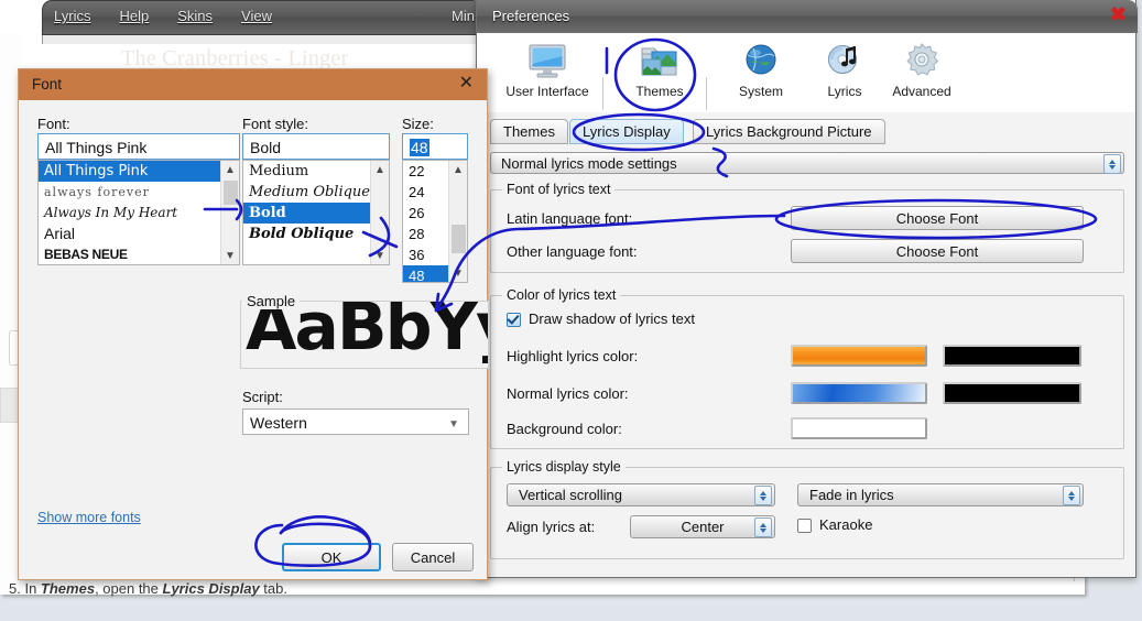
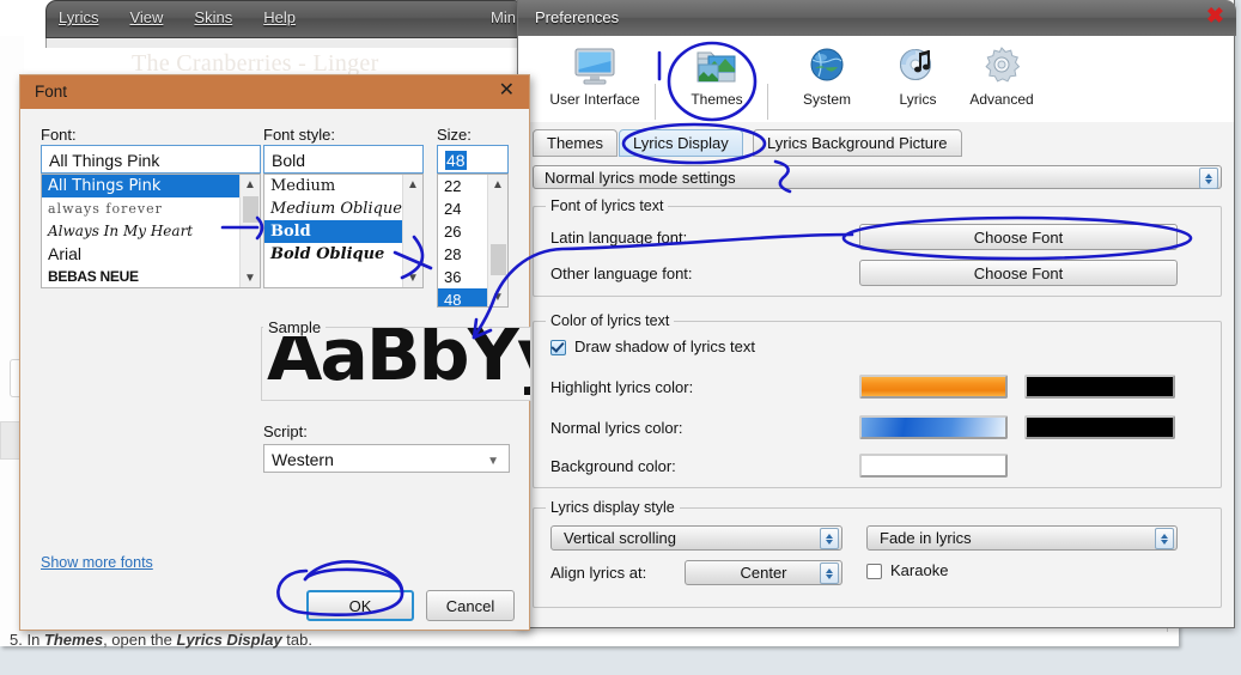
  The Cranberries - Linger
  5. In Themes, open the Lyrics Display tab.
  Lyrics
- Help
+ View
  Skins
- View
+ Help
  Min
  Preferences
  ✖
  User Interface
  Themes
  System
  Lyrics
  Advanced
  Themes
  Lyrics Display
  Lyrics Background Picture
  Normal lyrics mode settings
  Font of lyrics text
  Latin language font:
  Choose Font
  Other language font:
  Choose Font
  Color of lyrics text
  Draw shadow of lyrics text
  Highlight lyrics color:
  Normal lyrics color:
  Background color:
  Lyrics display style
  Vertical scrolling
  Fade in lyrics
  Align lyrics at:
  Center
  Karaoke
  Font
  ✕
  Font:
  All Things Pink
  All Things Pink
  always forever
  Always In My Heart
  Arial
  BEBAS NEUE
  ▲
  ▼
  Font style:
  Bold
  Medium
  Medium Oblique
  Bold
  Bold Oblique
  ▲
  ▼
  Size:
  48
  22
  24
  26
  28
  36
  48
  ▲
  ▼
  Sample
  Script:
  Western
  ▼
  Show more fonts
  OK
  Cancel
